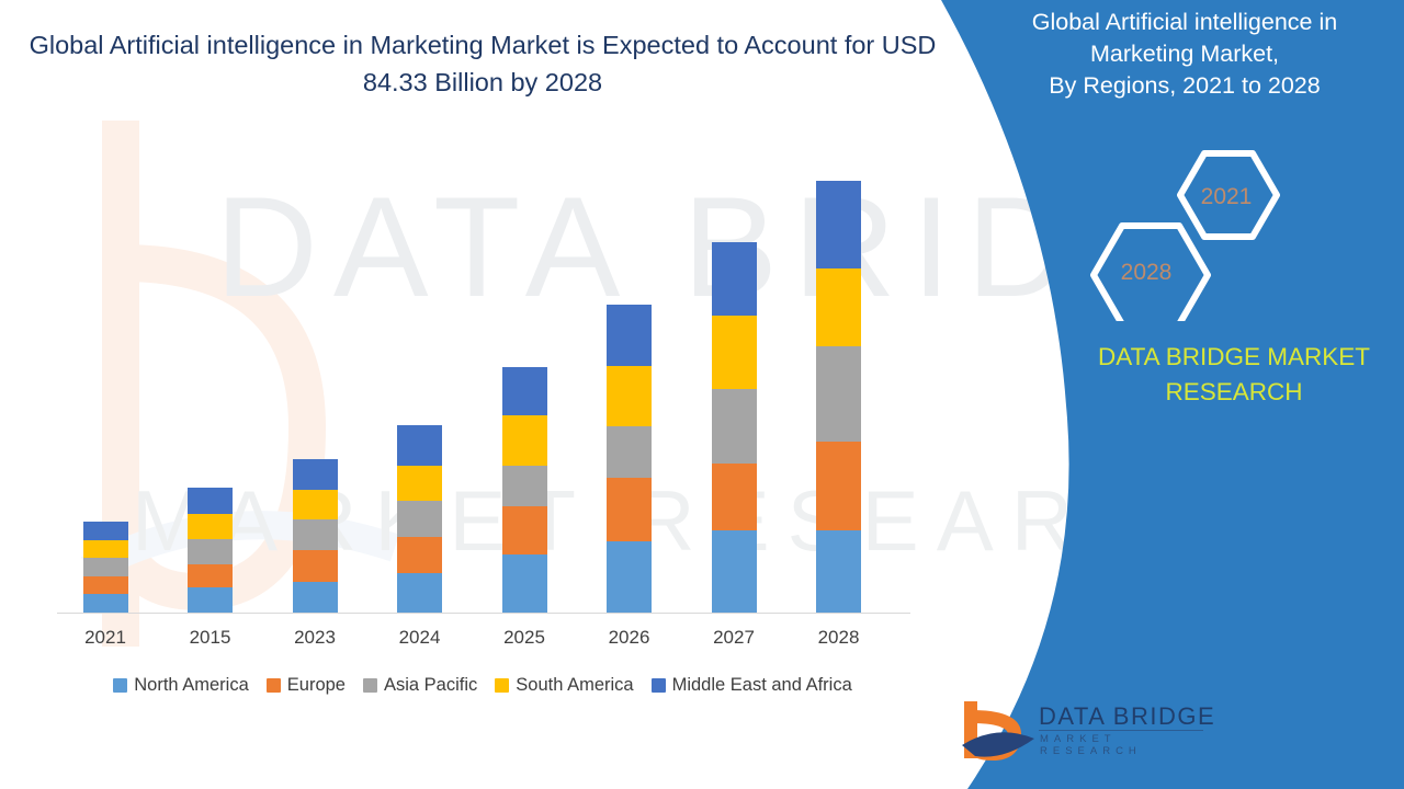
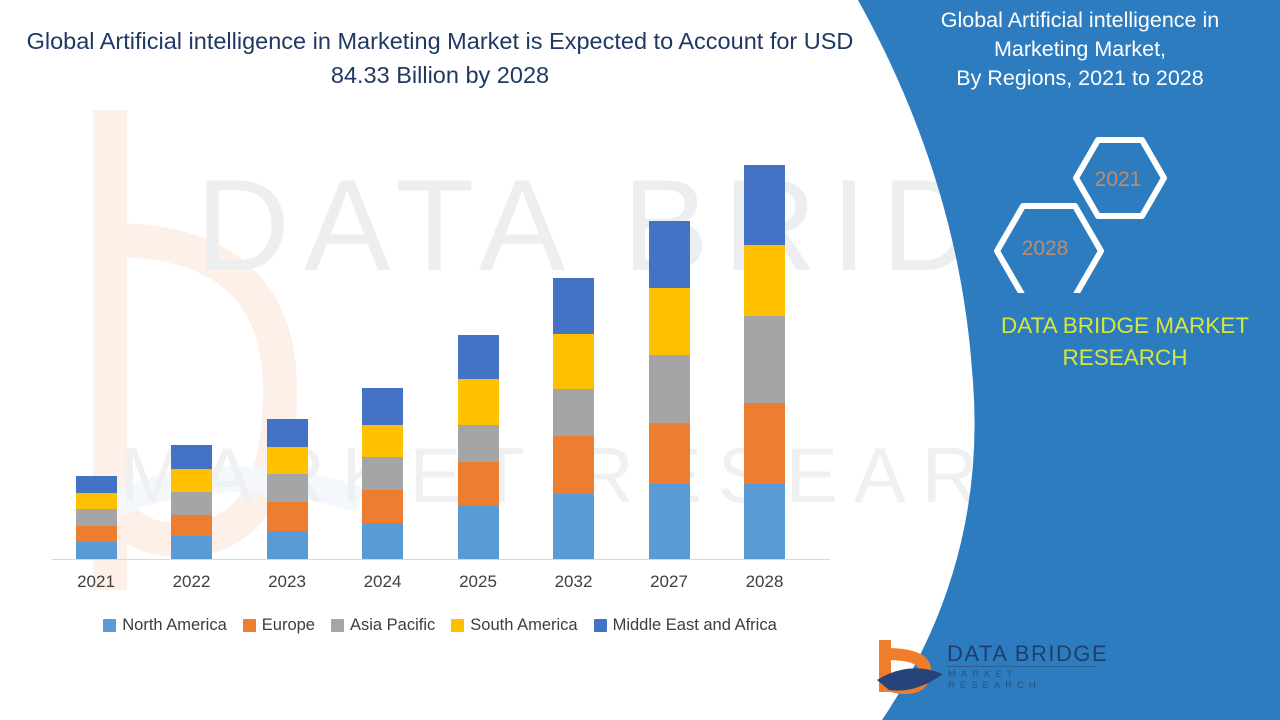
  Global Artificial intelligence in Marketing Market is Expected to Account for USD 84.33 Billion by 2028
  2021
- 2015
+ 2022
  2023
  2024
  2025
- 2026
+ 2032
  2027
  2028
  North America
  Europe
  Asia Pacific
  South America
  Middle East and Africa
  Global Artificial intelligence in Marketing Market,
  By Regions, 2021 to 2028
  2021
  2028
  DATA BRIDGE MARKET
  RESEARCH
  DATA BRIDGE
  MARKET RESEARCH
